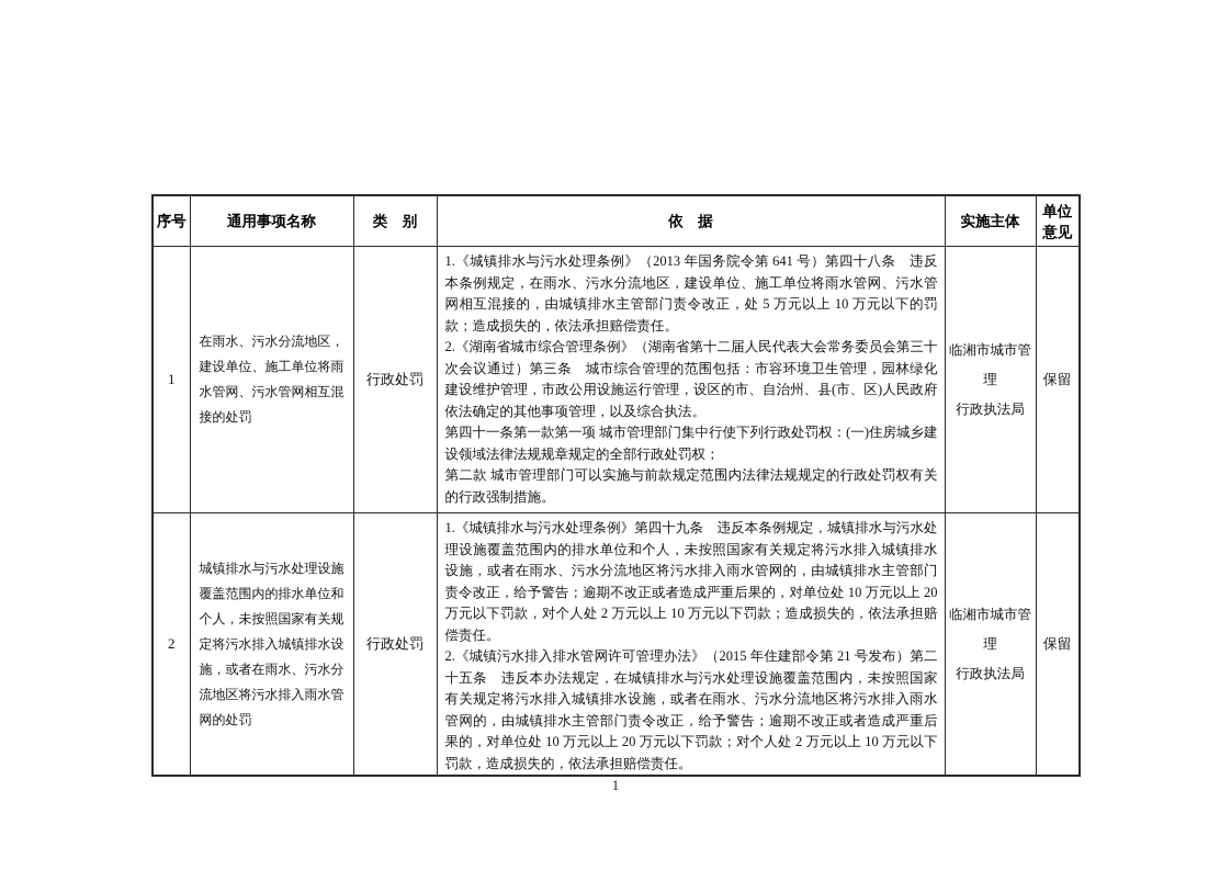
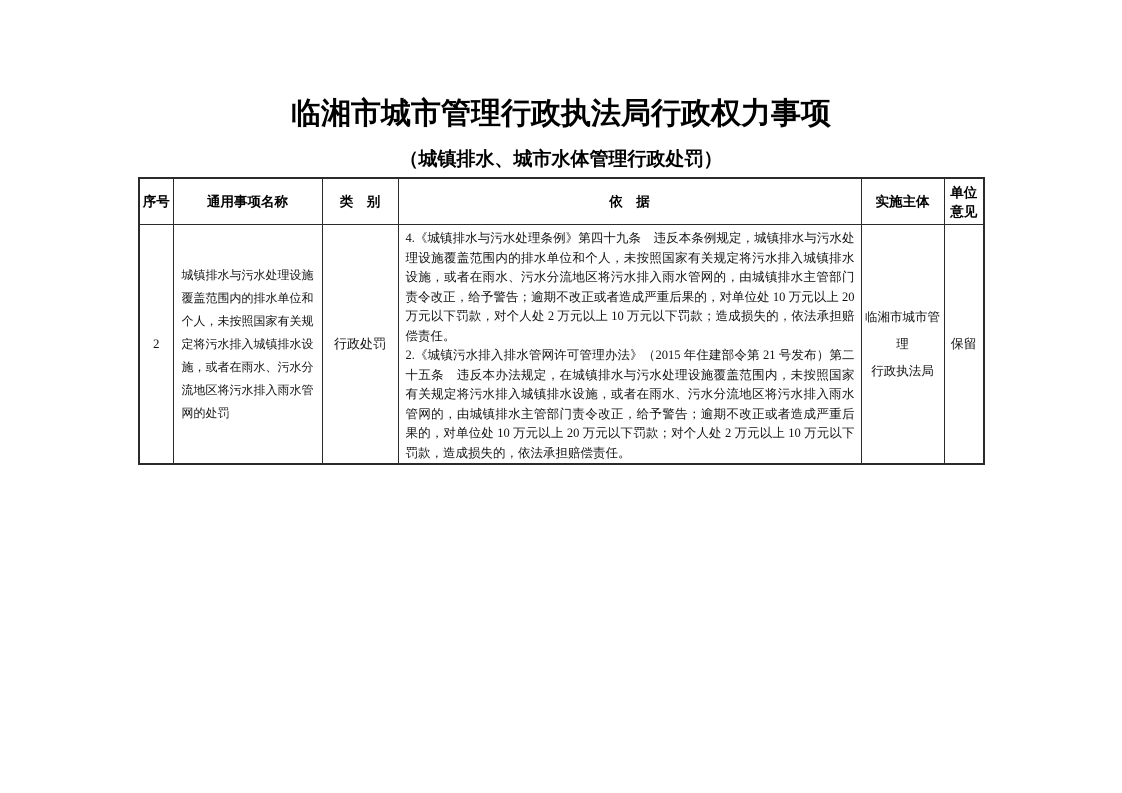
+ 临湘市城市管理行政执法局行政权力事项
+ （城镇排水、城市水体管理行政处罚）
  序号	通用事项名称	类 别	依 据	实施主体	单位意见
- 1	在雨水、污水分流地区，建设单位、施工单位将雨水管网、污水管网相互混接的处罚	行政处罚	1.《城镇排水与污水处理条例》（2013 年国务院令第 641 号）第四十八条 违反本条例规定，在雨水、污水分流地区，建设单位、施工单位将雨水管网、污水管网相互混接的，由城镇排水主管部门责令改正，处 5 万元以上 10 万元以下的罚款；造成损失的，依法承担赔偿责任。 2.《湖南省城市综合管理条例》（湖南省第十二届人民代表大会常务委员会第三十次会议通过）第三条 城市综合管理的范围包括：市容环境卫生管理，园林绿化建设维护管理，市政公用设施运行管理，设区的市、自治州、县(市、区)人民政府依法确定的其他事项管理，以及综合执法。 第四十一条第一款第一项 城市管理部门集中行使下列行政处罚权：(一)住房城乡建设领域法律法规规章规定的全部行政处罚权； 第二款 城市管理部门可以实施与前款规定范围内法律法规规定的行政处罚权有关的行政强制措施。	临湘市城市管理 行政执法局	保留
- 2	城镇排水与污水处理设施覆盖范围内的排水单位和个人，未按照国家有关规定将污水排入城镇排水设施，或者在雨水、污水分流地区将污水排入雨水管网的处罚	行政处罚	1.《城镇排水与污水处理条例》第四十九条 违反本条例规定，城镇排水与污水处理设施覆盖范围内的排水单位和个人，未按照国家有关规定将污水排入城镇排水设施，或者在雨水、污水分流地区将污水排入雨水管网的，由城镇排水主管部门责令改正，给予警告；逾期不改正或者造成严重后果的，对单位处 10 万元以上 20 万元以下罚款，对个人处 2 万元以上 10 万元以下罚款；造成损失的，依法承担赔偿责任。 2.《城镇污水排入排水管网许可管理办法》（2015 年住建部令第 21 号发布）第二十五条 违反本办法规定，在城镇排水与污水处理设施覆盖范围内，未按照国家有关规定将污水排入城镇排水设施，或者在雨水、污水分流地区将污水排入雨水管网的，由城镇排水主管部门责令改正，给予警告；逾期不改正或者造成严重后果的，对单位处 10 万元以上 20 万元以下罚款；对个人处 2 万元以上 10 万元以下罚款，造成损失的，依法承担赔偿责任。	临湘市城市管理 行政执法局	保留
+ 2	城镇排水与污水处理设施覆盖范围内的排水单位和个人，未按照国家有关规定将污水排入城镇排水设施，或者在雨水、污水分流地区将污水排入雨水管网的处罚	行政处罚	4.《城镇排水与污水处理条例》第四十九条 违反本条例规定，城镇排水与污水处理设施覆盖范围内的排水单位和个人，未按照国家有关规定将污水排入城镇排水设施，或者在雨水、污水分流地区将污水排入雨水管网的，由城镇排水主管部门责令改正，给予警告；逾期不改正或者造成严重后果的，对单位处 10 万元以上 20 万元以下罚款，对个人处 2 万元以上 10 万元以下罚款；造成损失的，依法承担赔偿责任。 2.《城镇污水排入排水管网许可管理办法》（2015 年住建部令第 21 号发布）第二十五条 违反本办法规定，在城镇排水与污水处理设施覆盖范围内，未按照国家有关规定将污水排入城镇排水设施，或者在雨水、污水分流地区将污水排入雨水管网的，由城镇排水主管部门责令改正，给予警告；逾期不改正或者造成严重后果的，对单位处 10 万元以上 20 万元以下罚款；对个人处 2 万元以上 10 万元以下罚款，造成损失的，依法承担赔偿责任。	临湘市城市管理 行政执法局	保留
- 1
